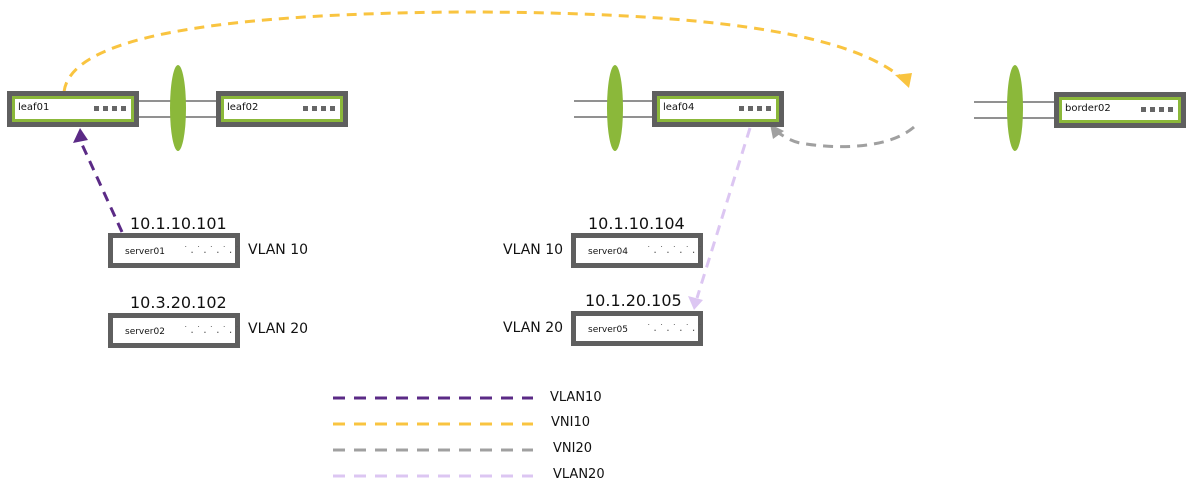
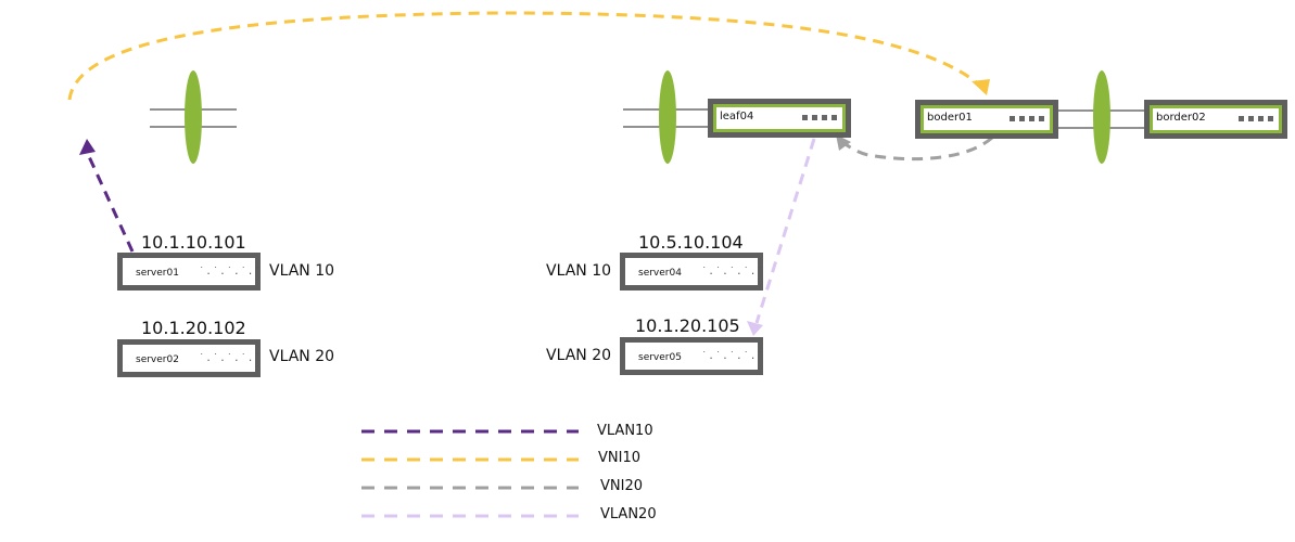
- leaf01
- leaf02
  leaf04
+ boder01
  border02
  10.1.10.101
  server01
  ˙.˙.˙.˙.˙
  VLAN 10
- 10.3.20.102
+ 10.1.20.102
  server02
  ˙.˙.˙.˙.˙
  VLAN 20
- 10.1.10.104
+ 10.5.10.104
  server04
  ˙.˙.˙.˙.˙
  VLAN 10
  10.1.20.105
  server05
  ˙.˙.˙.˙.˙
  VLAN 20
  VLAN10
  VNI10
  VNI20
  VLAN20
